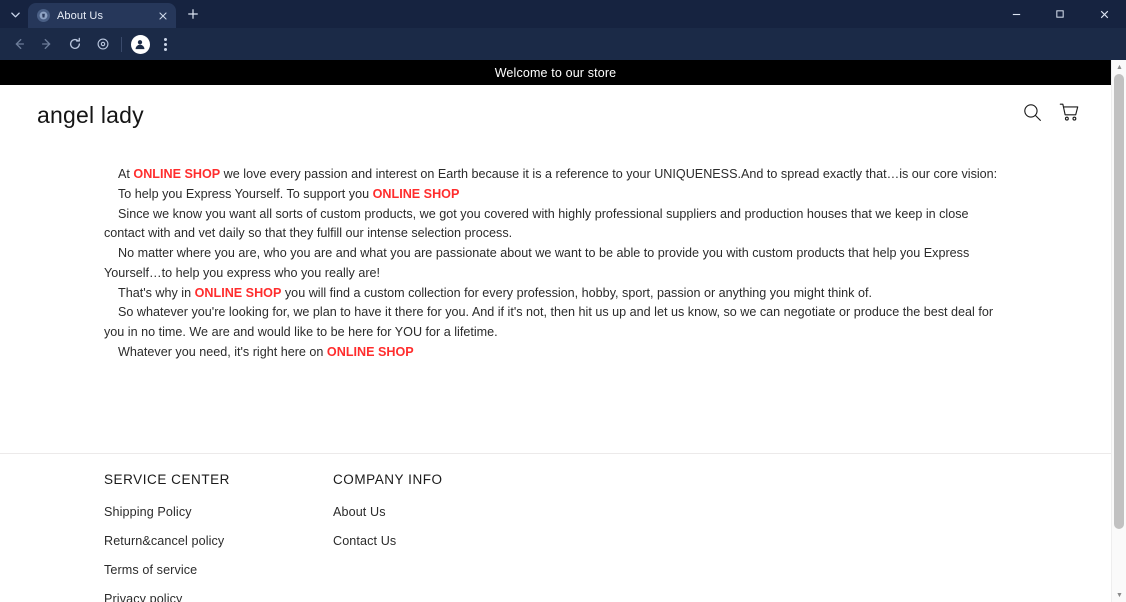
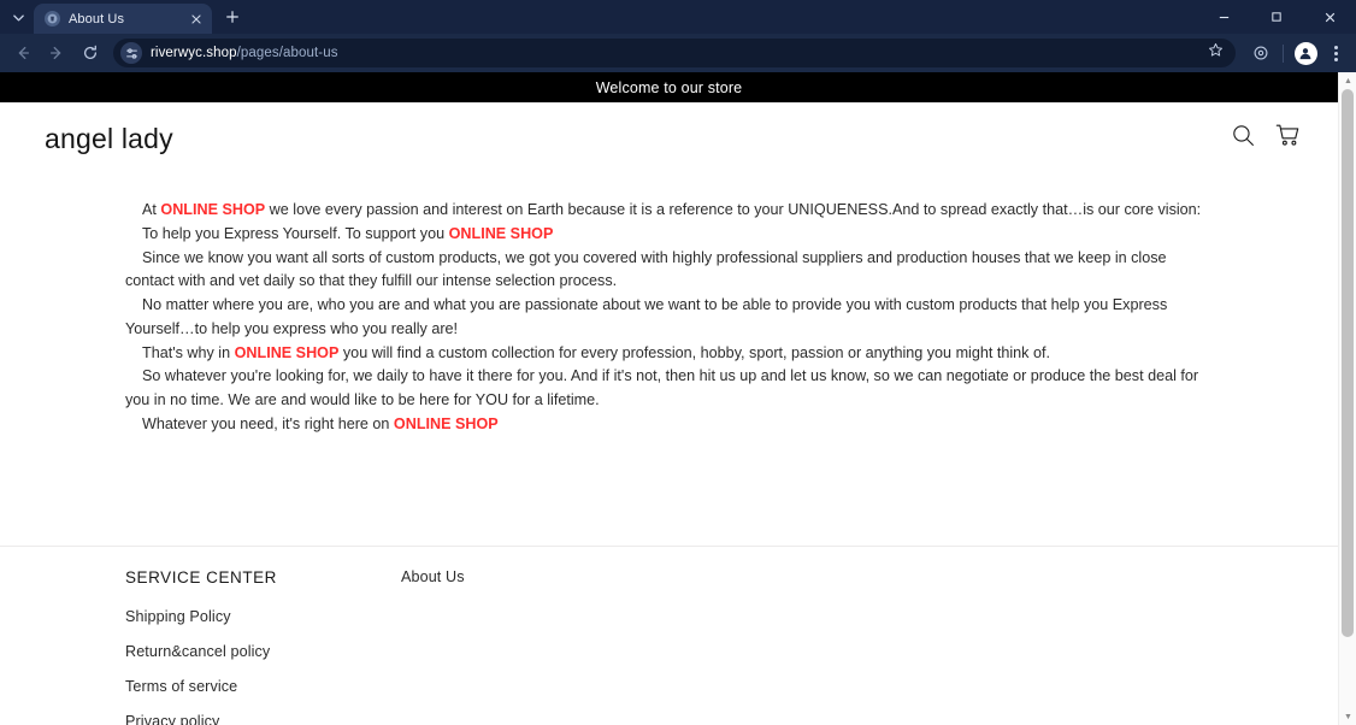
  About Us
+ riverwyc.shop/pages/about-us
  Welcome to our store
  angel lady
  At ONLINE SHOP we love every passion and interest on Earth because it is a reference to your UNIQUENESS.And to spread exactly that…is our core vision:
  To help you Express Yourself. To support you ONLINE SHOP
  Since we know you want all sorts of custom products, we got you covered with highly professional suppliers and production houses that we keep in close contact with and vet daily so that they fulfill our intense selection process.
  No matter where you are, who you are and what you are passionate about we want to be able to provide you with custom products that help you Express Yourself…to help you express who you really are!
  That's why in ONLINE SHOP you will find a custom collection for every profession, hobby, sport, passion or anything you might think of.
- So whatever you're looking for, we plan to have it there for you. And if it's not, then hit us up and let us know, so we can negotiate or produce the best deal for you in no time. We are and would like to be here for YOU for a lifetime.
+ So whatever you're looking for, we daily to have it there for you. And if it's not, then hit us up and let us know, so we can negotiate or produce the best deal for you in no time. We are and would like to be here for YOU for a lifetime.
  Whatever you need, it's right here on ONLINE SHOP
  SERVICE CENTER
  Shipping Policy
  Return&cancel policy
  Terms of service
  Privacy policy
- COMPANY INFO
  About Us
- Contact Us
